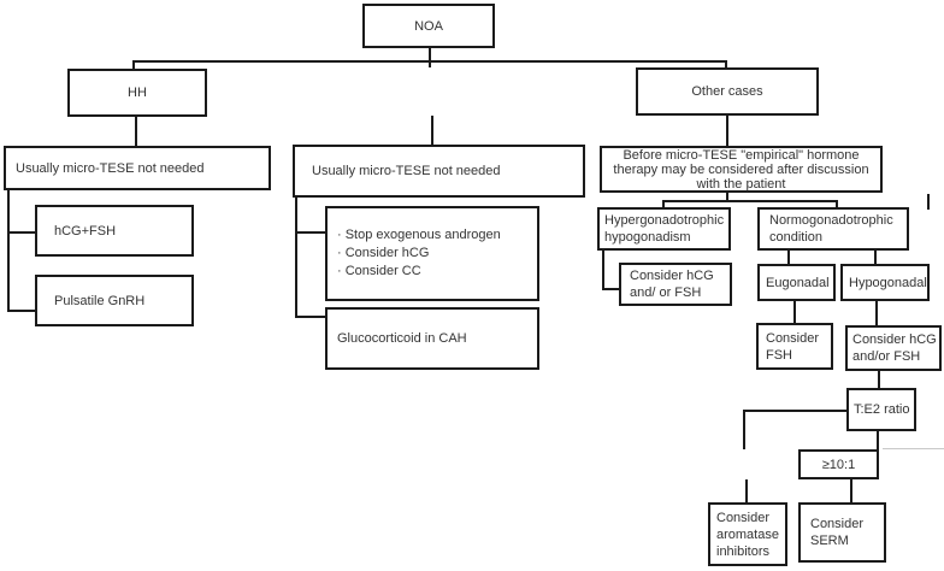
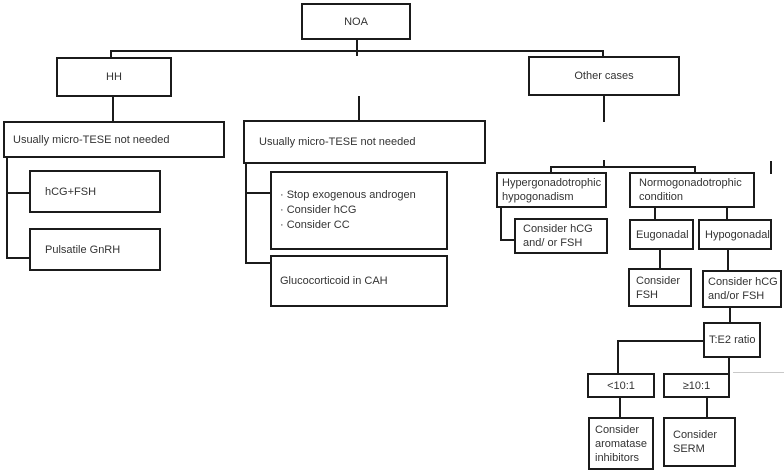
  NOA
  HH
  Other cases
  Usually micro-TESE not needed
  Usually micro-TESE not needed
  hCG+FSH
  Pulsatile GnRH
  · Stop exogenous androgen
  · Consider hCG
  · Consider CC
  Glucocorticoid in CAH
- Before micro-TESE "empirical" hormone
- therapy may be considered after discussion
- with the patient
  Hypergonadotrophic
  hypogonadism
  Normogonadotrophic
  condition
  Consider hCG
  and/ or FSH
  Eugonadal
  Hypogonadal
  Consider
  FSH
  Consider hCG
  and/or FSH
  T:E2 ratio
+ <10:1
  ≥10:1
  Consider
  aromatase
  inhibitors
  Consider
  SERM
